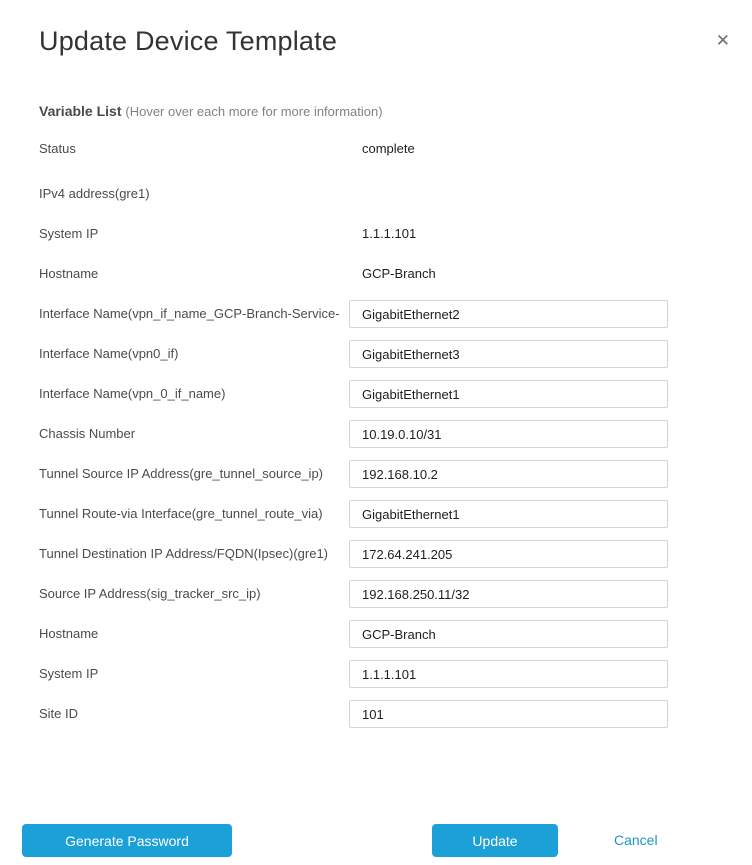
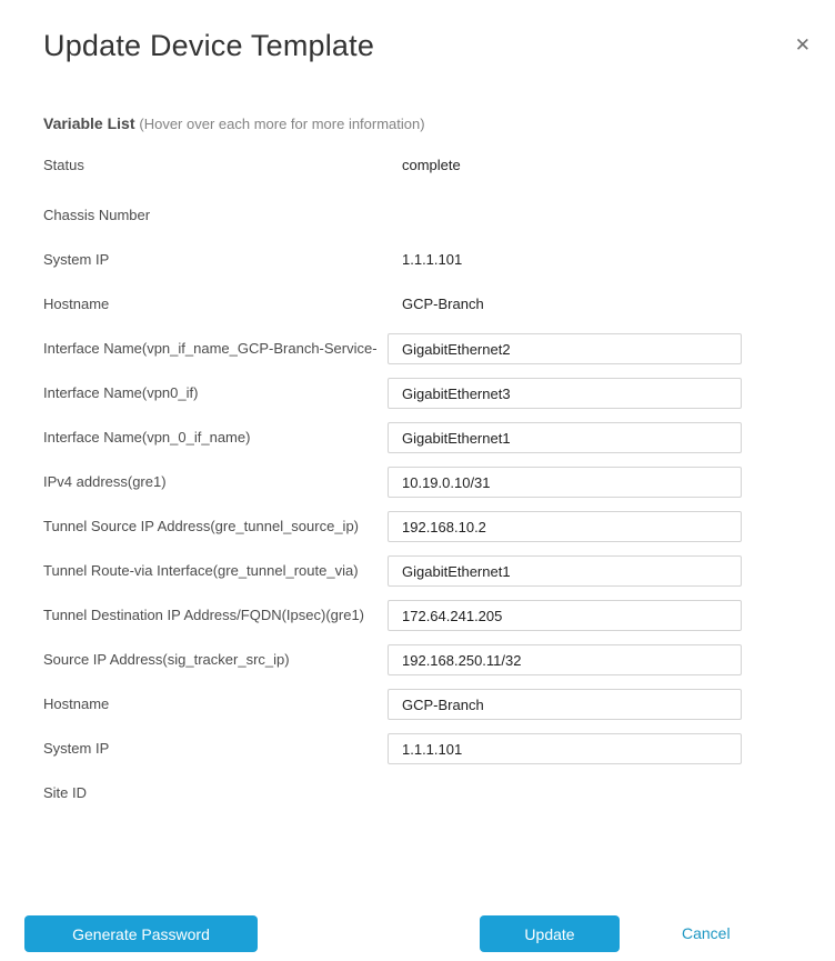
  ✕
  Update Device Template
  Variable List (Hover over each more for more information)
  Status
  complete
- IPv4 address(gre1)
+ Chassis Number
  System IP
  1.1.1.101
  Hostname
  GCP-Branch
  Interface Name(vpn_if_name_GCP-Branch-Service-
  GigabitEthernet2
  Interface Name(vpn0_if)
  GigabitEthernet3
  Interface Name(vpn_0_if_name)
  GigabitEthernet1
- Chassis Number
+ IPv4 address(gre1)
  10.19.0.10/31
  Tunnel Source IP Address(gre_tunnel_source_ip)
  192.168.10.2
  Tunnel Route-via Interface(gre_tunnel_route_via)
  GigabitEthernet1
  Tunnel Destination IP Address/FQDN(Ipsec)(gre1)
  172.64.241.205
  Source IP Address(sig_tracker_src_ip)
  192.168.250.11/32
  Hostname
  GCP-Branch
  System IP
  1.1.1.101
  Site ID
- 101
  Generate Password
  Update
  Cancel
